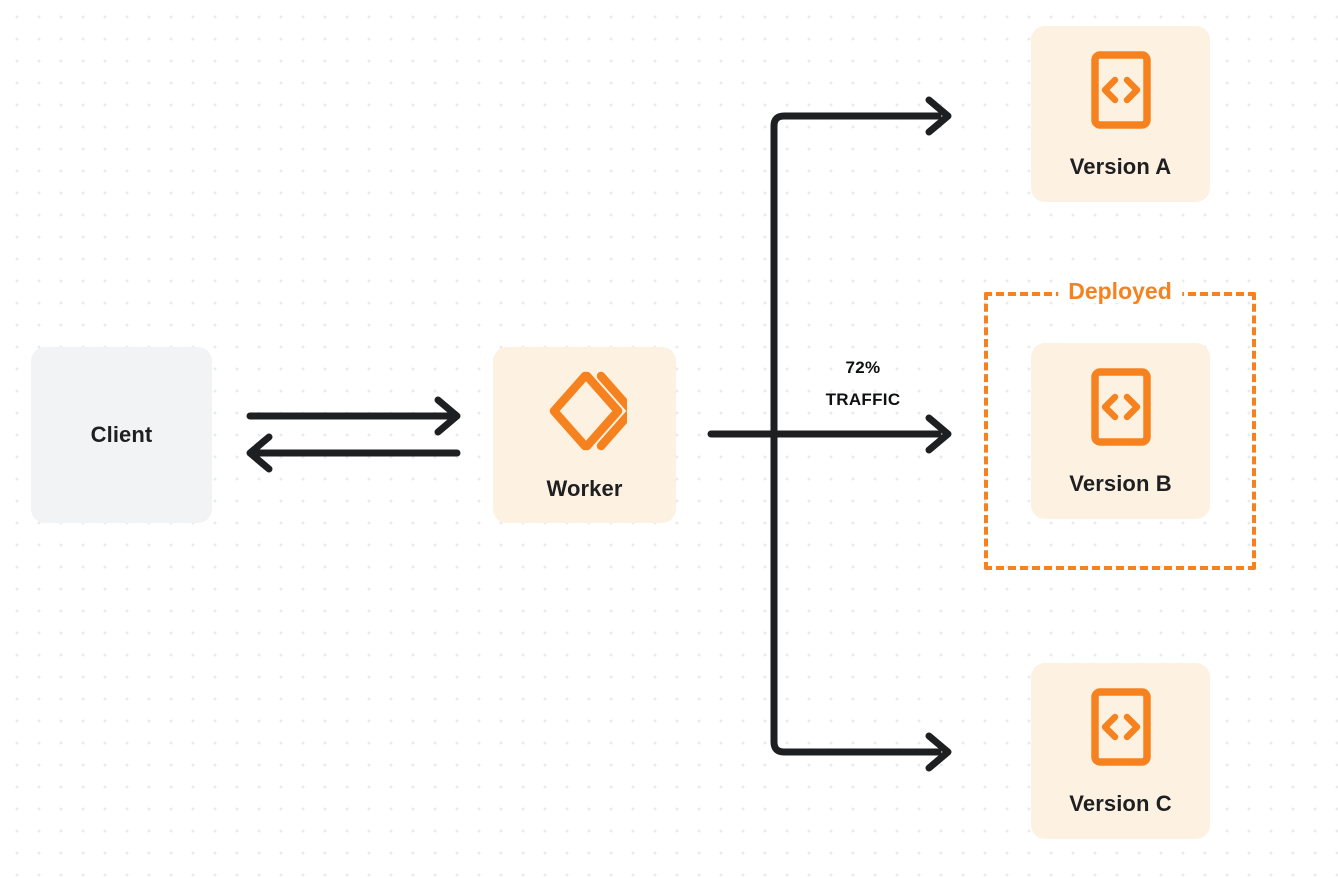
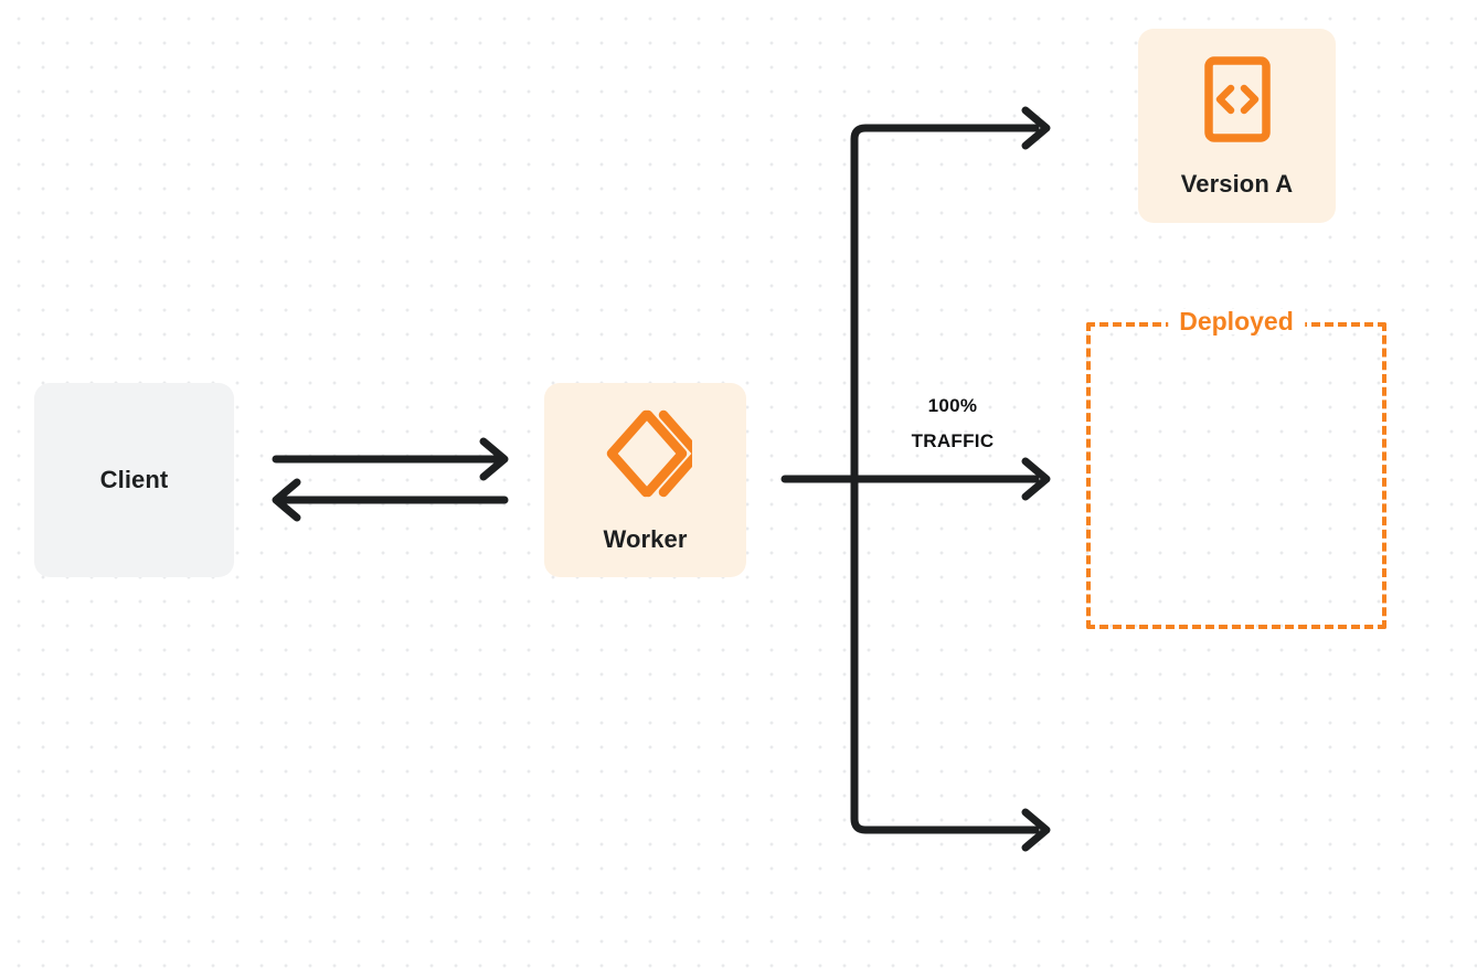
  Client
  Worker
  Deployed
  Version A
- Version B
- Version C
- 72%
+ 100%
  TRAFFIC
